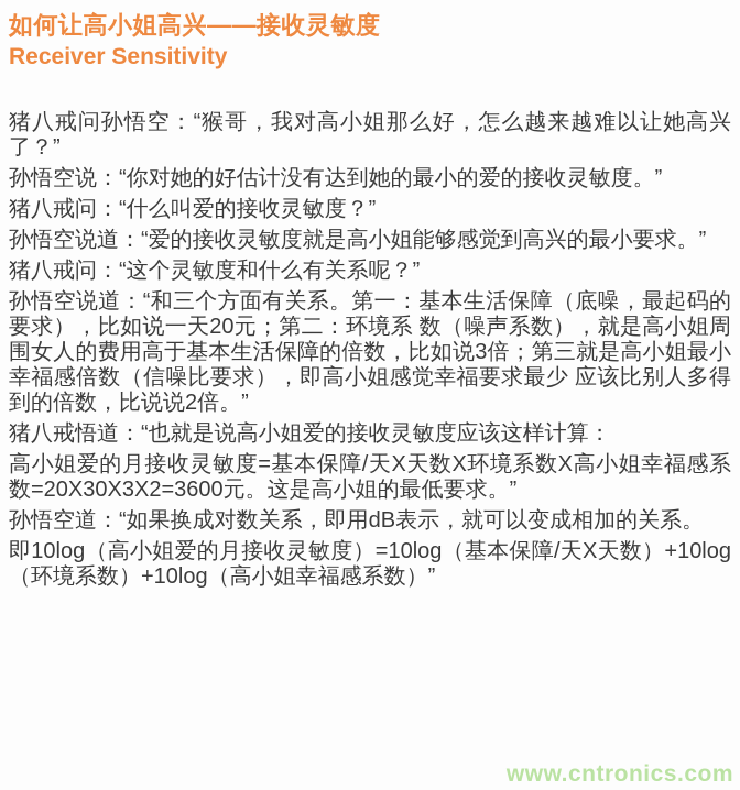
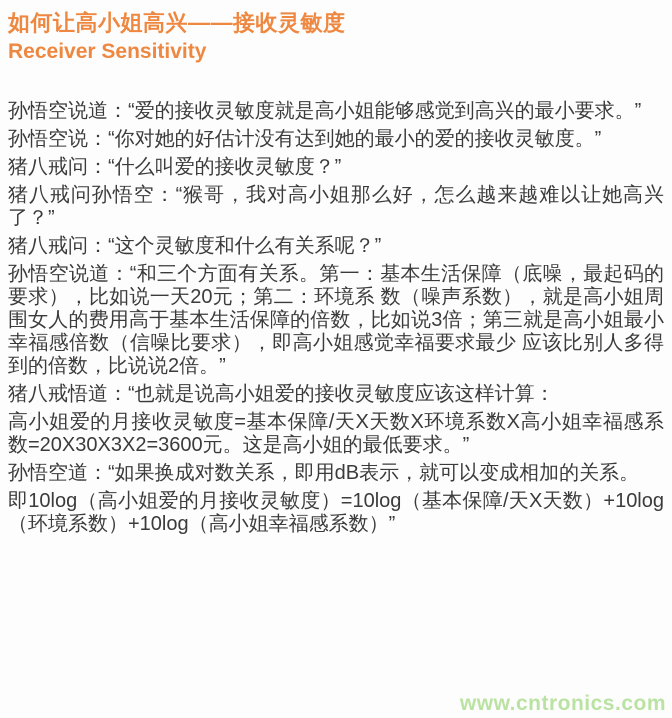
  如何让高小姐高兴——接收灵敏度
  Receiver Sensitivity
- 猪八戒问孙悟空：“猴哥，我对高小姐那么好，怎么越来越难以让她高兴了？”
+ 孙悟空说道：“爱的接收灵敏度就是高小姐能够感觉到高兴的最小要求。”
  孙悟空说：“你对她的好估计没有达到她的最小的爱的接收灵敏度。”
  猪八戒问：“什么叫爱的接收灵敏度？”
- 孙悟空说道：“爱的接收灵敏度就是高小姐能够感觉到高兴的最小要求。”
+ 猪八戒问孙悟空：“猴哥，我对高小姐那么好，怎么越来越难以让她高兴了？”
  猪八戒问：“这个灵敏度和什么有关系呢？”
  孙悟空说道：“和三个方面有关系。第一：基本生活保障（底噪，最起码的要求），比如说一天20元；第二：环境系 数（噪声系数），就是高小姐周围女人的费用高于基本生活保障的倍数，比如说3倍；第三就是高小姐最小幸福感倍数（信噪比要求），即高小姐感觉幸福要求最少 应该比别人多得到的倍数，比说说2倍。”
  猪八戒悟道：“也就是说高小姐爱的接收灵敏度应该这样计算：
  高小姐爱的月接收灵敏度=基本保障/天X天数X环境系数X高小姐幸福感系数=20X30X3X2=3600元。这是高小姐的最低要求。”
  孙悟空道：“如果换成对数关系，即用dB表示，就可以变成相加的关系。
  即10log（高小姐爱的月接收灵敏度）=10log（基本保障/天X天数）+10log（环境系数）+10log（高小姐幸福感系数）”
  www.cntronics.com
